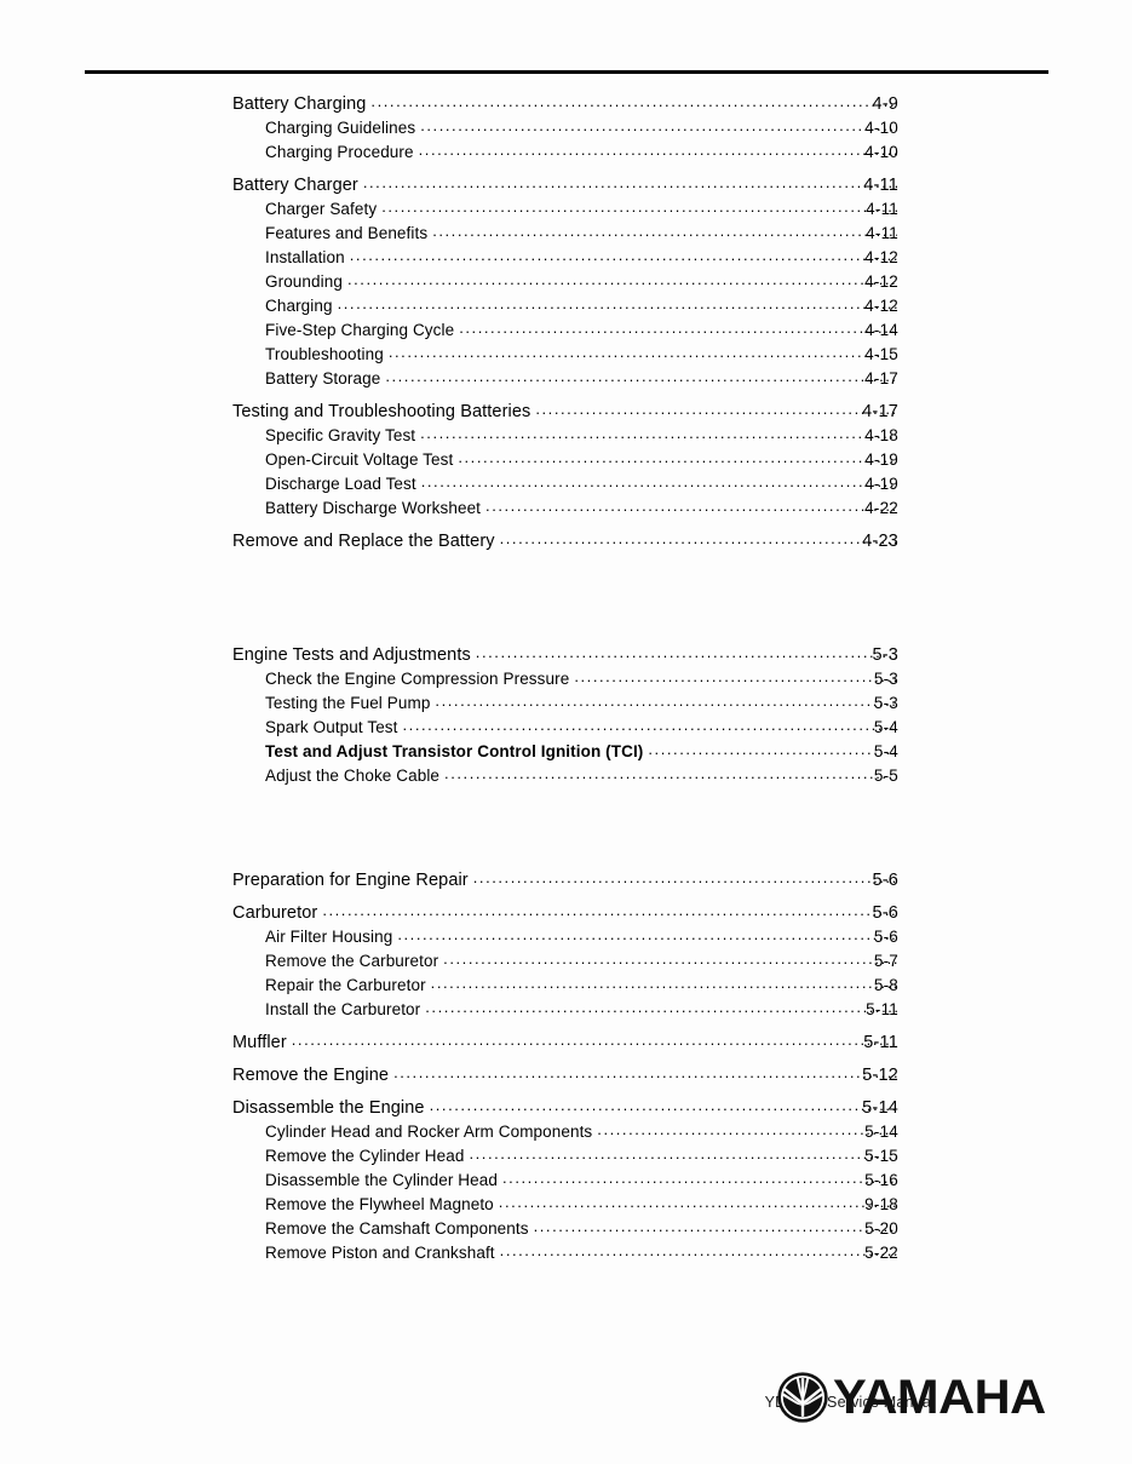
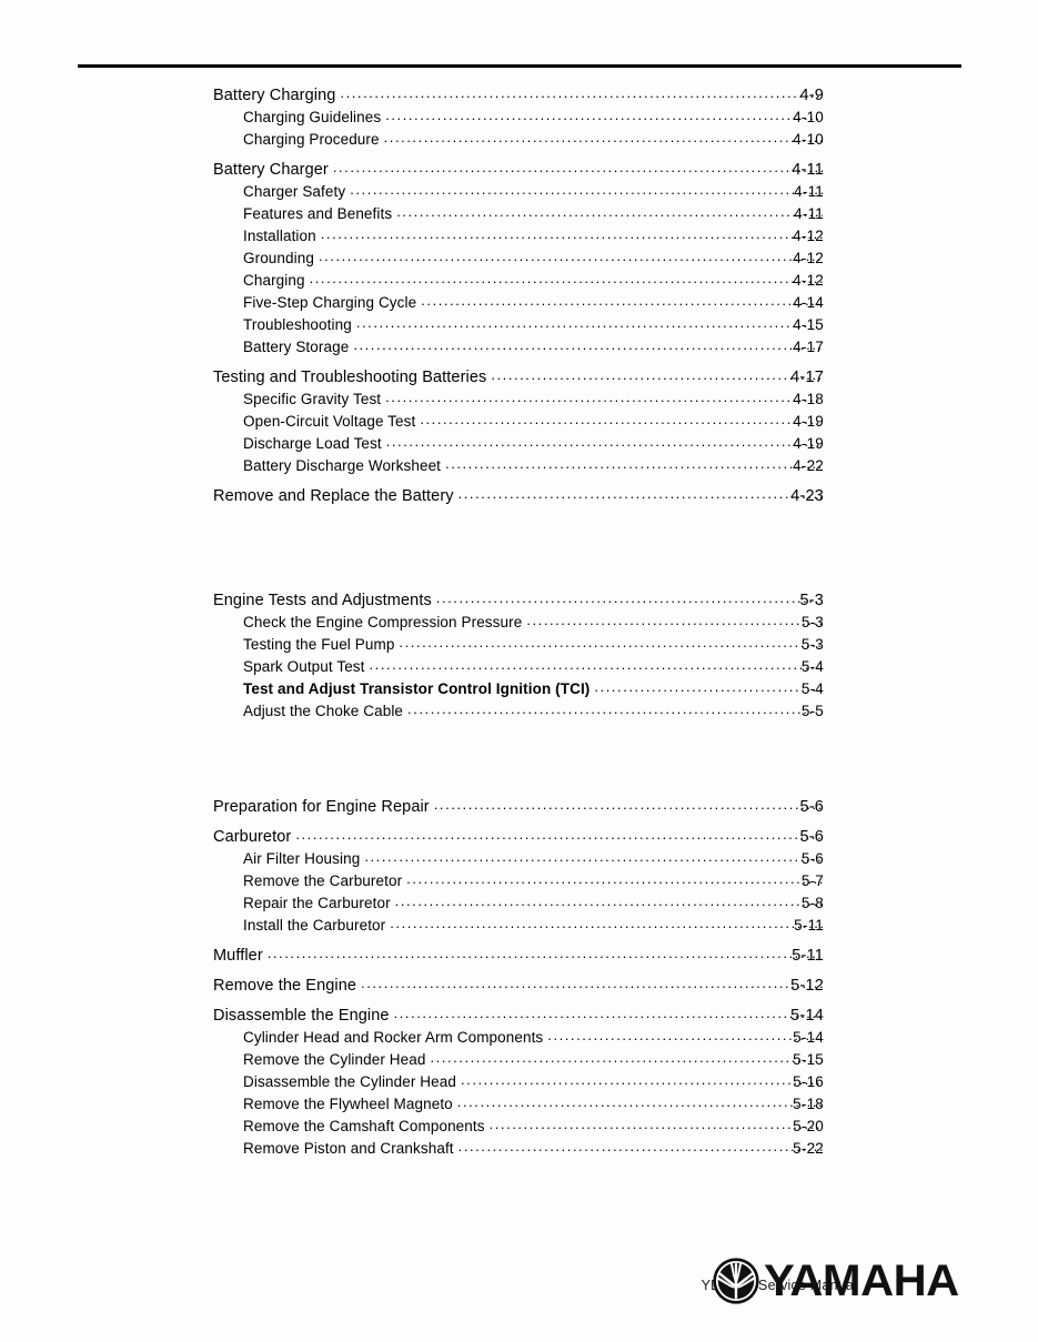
  Battery Charging
  4-9
  Charging Guidelines
  4-10
  Charging Procedure
  4-10
  Battery Charger
  4-11
  Charger Safety
  4-11
  Features and Benefits
  4-11
  Installation
  4-12
  Grounding
  4-12
  Charging
  4-12
  Five-Step Charging Cycle
  4-14
  Troubleshooting
  4-15
  Battery Storage
  4-17
  Testing and Troubleshooting Batteries
  4-17
  Specific Gravity Test
  4-18
  Open-Circuit Voltage Test
  4-19
  Discharge Load Test
  4-19
  Battery Discharge Worksheet
  4-22
  Remove and Replace the Battery
  4-23
  Engine Tests and Adjustments
  5-3
  Check the Engine Compression Pressure
  5-3
  Testing the Fuel Pump
  5-3
  Spark Output Test
  5-4
  Test and Adjust Transistor Control Ignition (TCI)
  5-4
  Adjust the Choke Cable
  5-5
  Preparation for Engine Repair
  5-6
  Carburetor
  5-6
  Air Filter Housing
  5-6
  Remove the Carburetor
  5-7
  Repair the Carburetor
  5-8
  Install the Carburetor
  5-11
  Muffler
  5-11
  Remove the Engine
  5-12
  Disassemble the Engine
  5-14
  Cylinder Head and Rocker Arm Components
  5-14
  Remove the Cylinder Head
  5-15
  Disassemble the Cylinder Head
  5-16
  Remove the Flywheel Magneto
- 9-18
+ 5-18
  Remove the Camshaft Components
  5-20
  Remove Piston and Crankshaft
  5-22
  Y Service Manual
  YAMAHA
